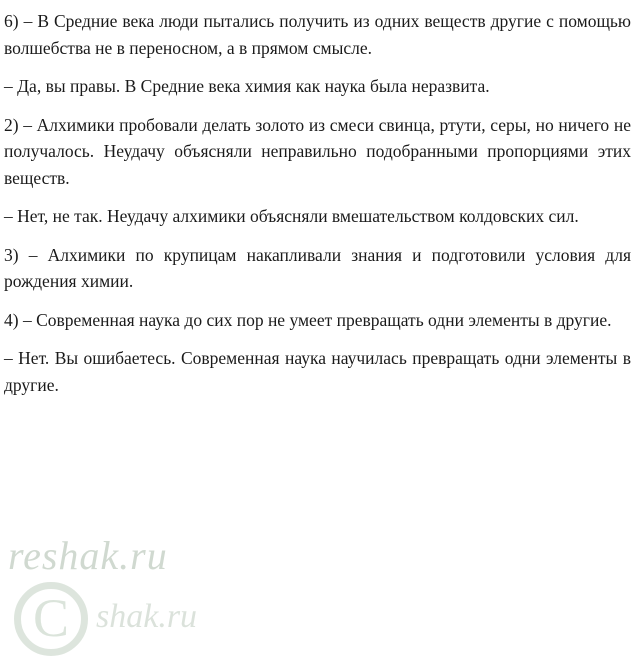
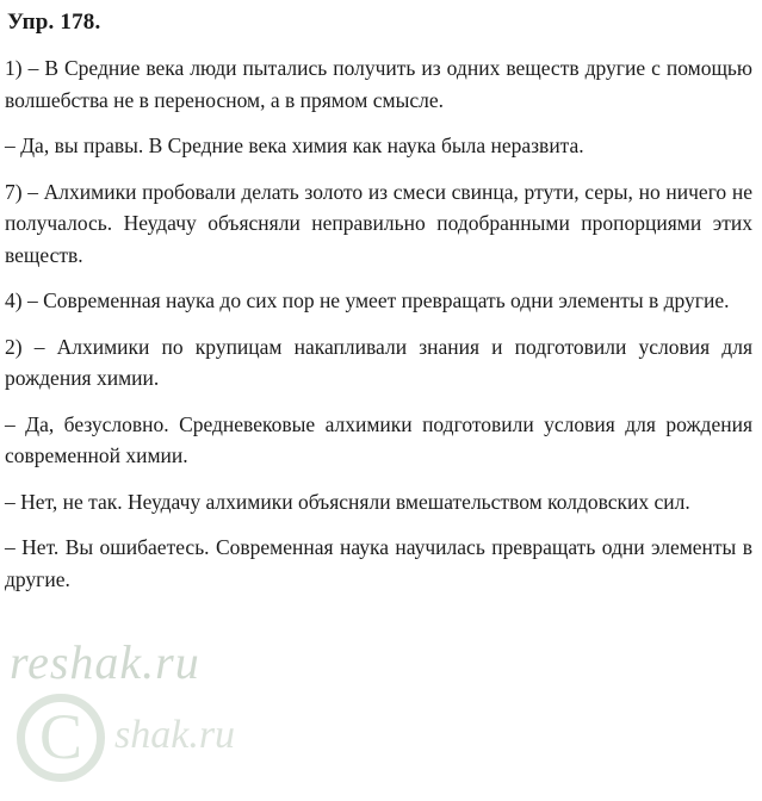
  reshak.ru
  shak.ru
+ Упр. 178.
- 6) – В Средние века люди пытались получить из одних веществ другие с помощью волшебства не в переносном, а в прямом смысле.
+ 1) – В Средние века люди пытались получить из одних веществ другие с помощью волшебства не в переносном, а в прямом смысле.
  – Да, вы правы. В Средние века химия как наука была неразвита.
- 2) – Алхимики пробовали делать золото из смеси свинца, ртути, серы, но ничего не получалось. Неудачу объясняли неправильно подобранными пропорциями этих веществ.
+ 7) – Алхимики пробовали делать золото из смеси свинца, ртути, серы, но ничего не получалось. Неудачу объясняли неправильно подобранными пропорциями этих веществ.
- – Нет, не так. Неудачу алхимики объясняли вмешательством колдовских сил.
+ 4) – Современная наука до сих пор не умеет превращать одни элементы в другие.
- 3) – Алхимики по крупицам накапливали знания и подготовили условия для рождения химии.
+ 2) – Алхимики по крупицам накапливали знания и подготовили условия для рождения химии.
+ – Да, безусловно. Средневековые алхимики подготовили условия для рождения современной химии.
- 4) – Современная наука до сих пор не умеет превращать одни элементы в другие.
+ – Нет, не так. Неудачу алхимики объясняли вмешательством колдовских сил.
  – Нет. Вы ошибаетесь. Современная наука научилась превращать одни элементы в другие.
